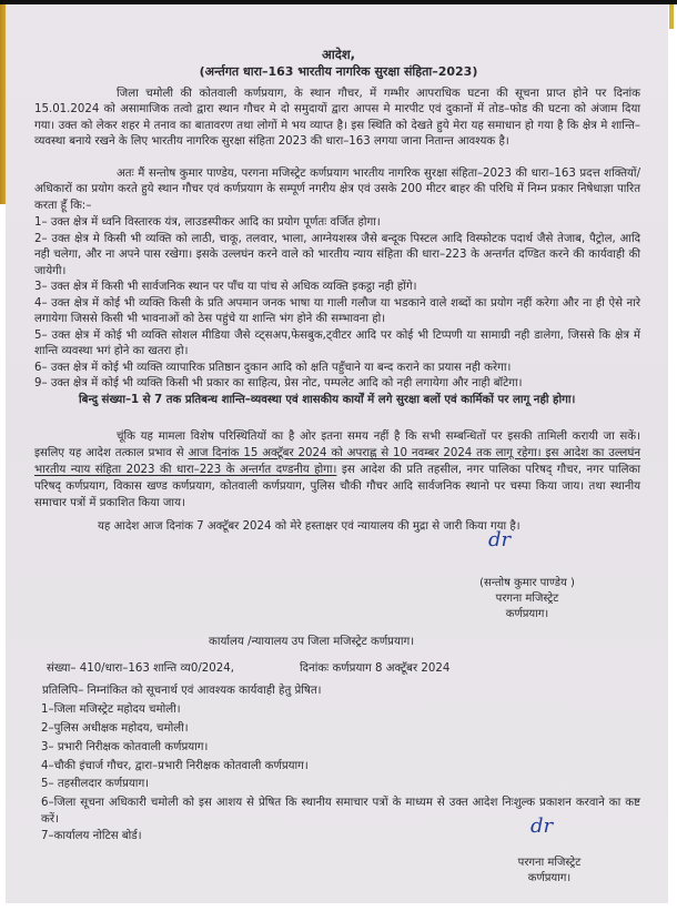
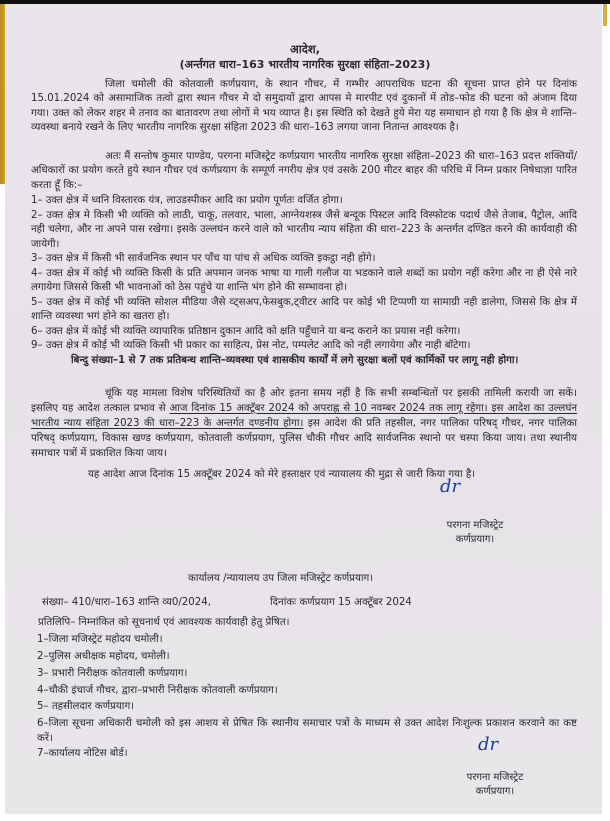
  आदेश,
  (अर्न्तगत धारा–163 भारतीय नागरिक सुरक्षा संहिता–2023)
  जिला चमोली की कोतवाली कर्णप्रयाग, के स्थान गौचर, में गम्भीर आपराधिक घटना की सूचना प्राप्त होने पर दिनांक 15.01.2024 को असामाजिक तत्वो द्वारा स्थान गौचर मे दो समुदायों द्वारा आपस मे मारपीट एवं दुकानों में तोड–फोड की घटना को अंजाम दिया गया। उक्त को लेकर शहर मे तनाव का बातावरण तथा लोगों मे भय व्याप्त है। इस स्थिति को देखते हुये मेरा यह समाधान हो गया है कि क्षेत्र मे शान्ति–व्यवस्था बनाये रखने के लिए भारतीय नागरिक सुरक्षा संहिता 2023 की धारा–163 लगया जाना नितान्त आवश्यक है।
  अतः मैं सन्तोष कुमार पाण्डेय, परगना मजिस्ट्रेट कर्णप्रयाग भारतीय नागरिक सुरक्षा संहिता–2023 की धारा–163 प्रदत्त शक्तियों/अधिकारों का प्रयोग करते हुये स्थान गौचर एवं कर्णप्रयाग के सम्पूर्ण नगरीय क्षेत्र एवं उसके 200 मीटर बाहर की परिधि में निम्न प्रकार निषेधाज्ञा पारित करता हूँ कि:–
  1– उक्त क्षेत्र में ध्वनि विस्तारक यंत्र, लाउडस्पीकर आदि का प्रयोग पूर्णतः वर्जित होगा।
  2– उक्त क्षेत्र मे किसी भी व्यक्ति को लाठी, चाकू, तलवार, भाला, आग्नेयशस्त्र जैसे बन्दूक पिस्टल आदि विस्फोटक पदार्थ जैसे तेजाब, पैट्रोल, आदि नही चलेगा, और ना अपने पास रखेगा। इसके उल्लघंन करने वाले को भारतीय न्याय संहिता की धारा–223 के अन्तर्गत दण्डित करने की कार्यवाही की जायेगी।
  3– उक्त क्षेत्र में किसी भी सार्वजनिक स्थान पर पाँच या पांच से अधिक व्यक्ति इकट्ठा नही होंगे।
  4– उक्त क्षेत्र में कोई भी व्यक्ति किसी के प्रति अपमान जनक भाषा या गाली गलौज या भडकाने वाले शब्दों का प्रयोग नहीं करेगा और ना ही ऐसे नारे लगायेगा जिससे किसी भी भावनाओं को ठेस पहुंचे या शान्ति भंग होने की सम्भावना हो।
  5– उक्त क्षेत्र में कोई भी व्यक्ति सोशल मीडिया जैसे व्ट्सअप,फेसबुक,ट्वीटर आदि पर कोई भी टिप्पणी या सामाग्री नही डालेगा, जिससे कि क्षेत्र में शान्ति व्यवस्था भगं होने का खतरा हो।
  6– उक्त क्षेत्र में कोई भी व्यक्ति व्यापारिक प्रतिष्ठान दुकान आदि को क्षति पहुँचाने या बन्द कराने का प्रयास नही करेगा।
  9– उक्त क्षेत्र में कोई भी व्यक्ति किसी भी प्रकार का साहित्य, प्रेस नोट, पम्पलेट आदि को नही लगायेगा और नाही बॉटेगा।
  बिन्दु संख्या–1 से 7 तक प्रतिबन्ध शान्ति–व्यवस्था एवं शासकीय कार्यों में लगे सुरक्षा बलों एवं कार्मिकों पर लागू नही होगा।
  चूंकि यह मामला विशेष परिस्थितियों का है ओर इतना समय नहीं है कि सभी सम्बन्धितों पर इसकी तामिली करायी जा सकें। इसलिए यह आदेश तत्काल प्रभाव से आज दिनांक 15 अक्टूॅबर 2024 को अपराह्न से 10 नवम्बर 2024 तक लागू रहेगा। इस आदेश का उल्लघंन भारतीय न्याय संहिता 2023 की धारा–223 के अन्तर्गत दण्डनीय होगा। इस आदेश की प्रति तहसील, नगर पालिका परिषद् गौचर, नगर पालिका परिषद् कर्णप्रयाग, विकास खण्ड कर्णप्रयाग, कोतवाली कर्णप्रयाग, पुलिस चौकी गौचर आदि सार्वजनिक स्थानो पर चस्पा किया जाय। तथा स्थानीय समाचार पत्रों में प्रकाशित किया जाय।
- यह आदेश आज दिनांक 7 अक्टूॅबर 2024 को मेरे हस्ताक्षर एवं न्यायालय की मुद्रा से जारी किया गया है।
+ यह आदेश आज दिनांक 15 अक्टूॅबर 2024 को मेरे हस्ताक्षर एवं न्यायालय की मुद्रा से जारी किया गया है।
  dr
- (सन्तोष कुमार पाण्डेय )
  परगना मजिस्ट्रेट
  कर्णप्रयाग।
  कार्यालय /न्यायालय उप जिला मजिस्ट्रेट कर्णप्रयाग।
  संख्या– 410/धारा–163 शान्ति व्य0/2024,
- दिनांकः कर्णप्रयाग 8 अक्टूॅबर 2024
+ दिनांकः कर्णप्रयाग 15 अक्टूॅबर 2024
  प्रतिलिपि– निम्नांकित को सूचनार्थ एवं आवश्यक कार्यवाही हेतु प्रेषित।
  1–जिला मजिस्ट्रेट महोदय चमोली।
  2–पुलिस अधीक्षक महोदय, चमोली।
  3– प्रभारी निरीक्षक कोतवाली कर्णप्रयाग।
  4–चौकी इंचार्ज गौचर, द्वारा–प्रभारी निरीक्षक कोतवाली कर्णप्रयाग।
  5– तहसीलदार कर्णप्रयाग।
  6–जिला सूचना अधिकारी चमोली को इस आशय से प्रेषित कि स्थानीय समाचार पत्रों के माध्यम से उक्त आदेश निःशुल्क प्रकाशन करवाने का कष्ट करें।
  7–कार्यालय नोटिस बोर्ड।
  dr
  परगना मजिस्ट्रेट
  कर्णप्रयाग।
